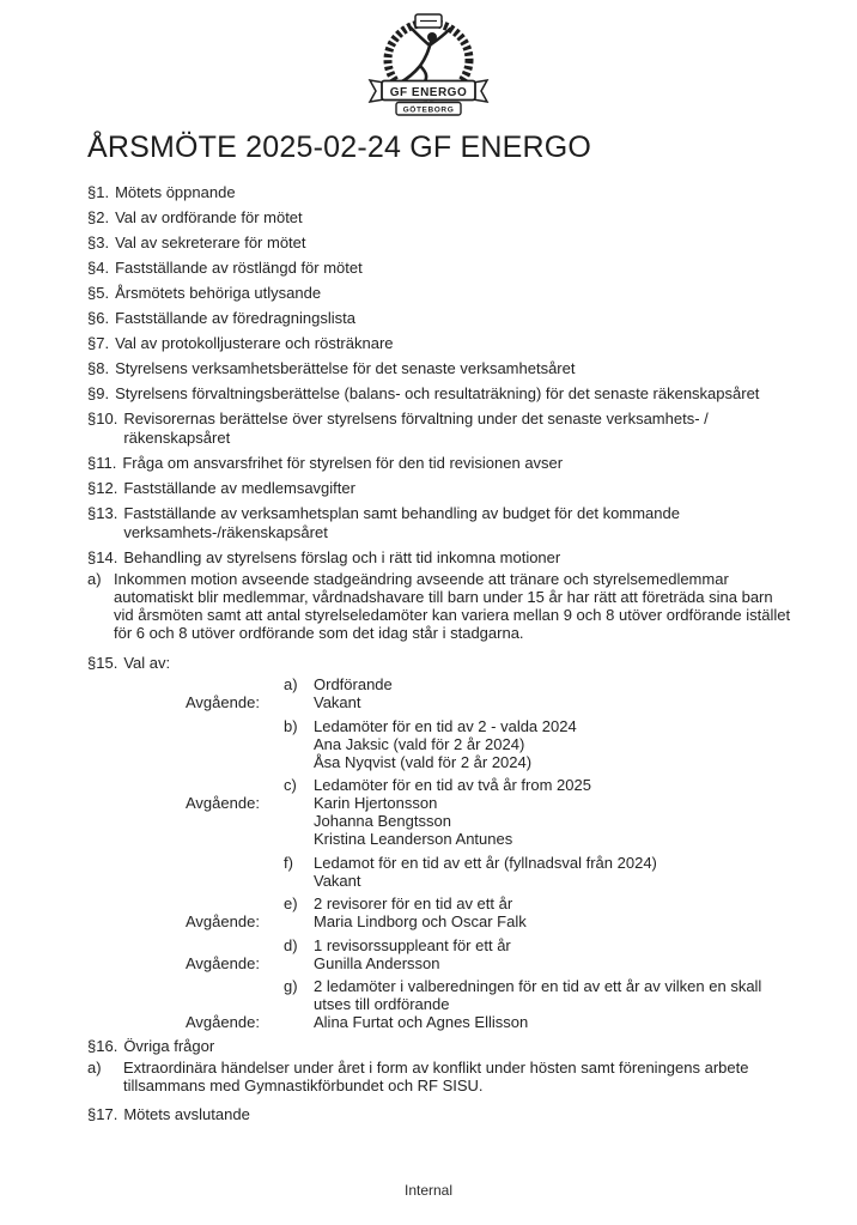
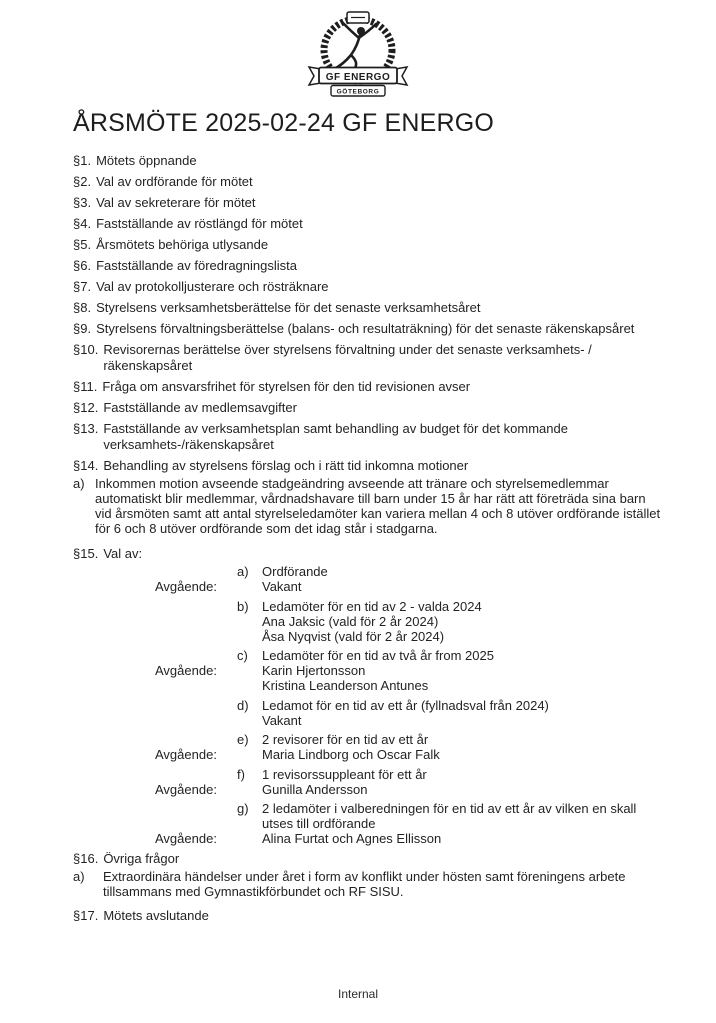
  GF ENERGO
  ÅRSMÖTE 2025-02-24 GF ENERGO
  §1.
  Mötets öppnande
  §2.
  Val av ordförande för mötet
  §3.
  Val av sekreterare för mötet
  §4.
  Fastställande av röstlängd för mötet
  §5.
  Årsmötets behöriga utlysande
  §6.
  Fastställande av föredragningslista
  §7.
  Val av protokolljusterare och rösträknare
  §8.
  Styrelsens verksamhetsberättelse för det senaste verksamhetsåret
  §9.
  Styrelsens förvaltningsberättelse (balans- och resultaträkning) för det senaste räkenskapsåret
  §10.
  Revisorernas berättelse över styrelsens förvaltning under det senaste verksamhets- /
  räkenskapsåret
  §11.
  Fråga om ansvarsfrihet för styrelsen för den tid revisionen avser
  §12.
  Fastställande av medlemsavgifter
  §13.
  Fastställande av verksamhetsplan samt behandling av budget för det kommande
  verksamhets-/räkenskapsåret
  §14.
  Behandling av styrelsens förslag och i rätt tid inkomna motioner
  a)
  Inkommen motion avseende stadgeändring avseende att tränare och styrelsemedlemmar
  automatiskt blir medlemmar, vårdnadshavare till barn under 15 år har rätt att företräda sina barn
- vid årsmöten samt att antal styrelseledamöter kan variera mellan 9 och 8 utöver ordförande istället
+ vid årsmöten samt att antal styrelseledamöter kan variera mellan 4 och 8 utöver ordförande istället
  för 6 och 8 utöver ordförande som det idag står i stadgarna.
  §15.
  Val av:
  a)
  Ordförande
  Avgående:
  Vakant
  b)
  Ledamöter för en tid av 2 - valda 2024
  Ana Jaksic (vald för 2 år 2024)
  Åsa Nyqvist (vald för 2 år 2024)
  c)
  Ledamöter för en tid av två år from 2025
  Avgående:
  Karin Hjertonsson
- Johanna Bengtsson
  Kristina Leanderson Antunes
- f)
+ d)
  Ledamot för en tid av ett år (fyllnadsval från 2024)
  Vakant
  e)
  2 revisorer för en tid av ett år
  Avgående:
  Maria Lindborg och Oscar Falk
- d)
+ f)
  1 revisorssuppleant för ett år
  Avgående:
  Gunilla Andersson
  g)
  2 ledamöter i valberedningen för en tid av ett år av vilken en skall
  utses till ordförande
  Avgående:
  Alina Furtat och Agnes Ellisson
  §16.
  Övriga frågor
  a)
  Extraordinära händelser under året i form av konflikt under hösten samt föreningens arbete
  tillsammans med Gymnastikförbundet och RF SISU.
  §17.
  Mötets avslutande
  Internal
